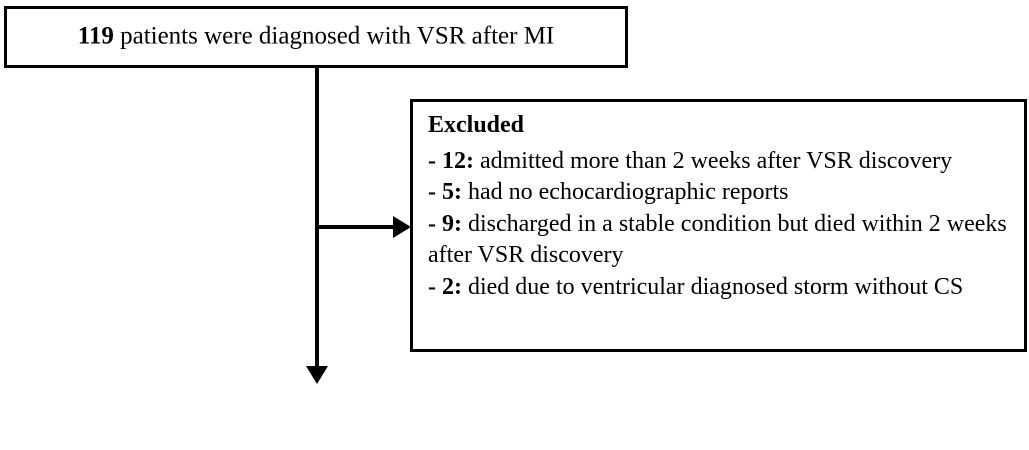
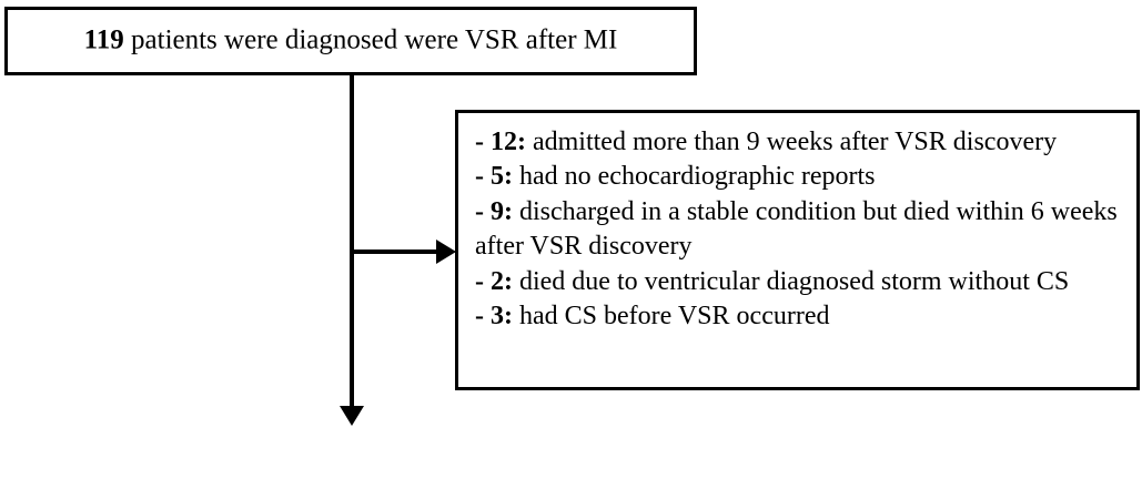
- 119 patients were diagnosed with VSR after MI
+ 119 patients were diagnosed were VSR after MI
- Excluded
- - 12: admitted more than 2 weeks after VSR discovery
+ - 12: admitted more than 9 weeks after VSR discovery
  - 5: had no echocardiographic reports
- - 9: discharged in a stable condition but died within 2 weeks after VSR discovery
+ - 9: discharged in a stable condition but died within 6 weeks after VSR discovery
  - 2: died due to ventricular diagnosed storm without CS
+ - 3: had CS before VSR occurred
